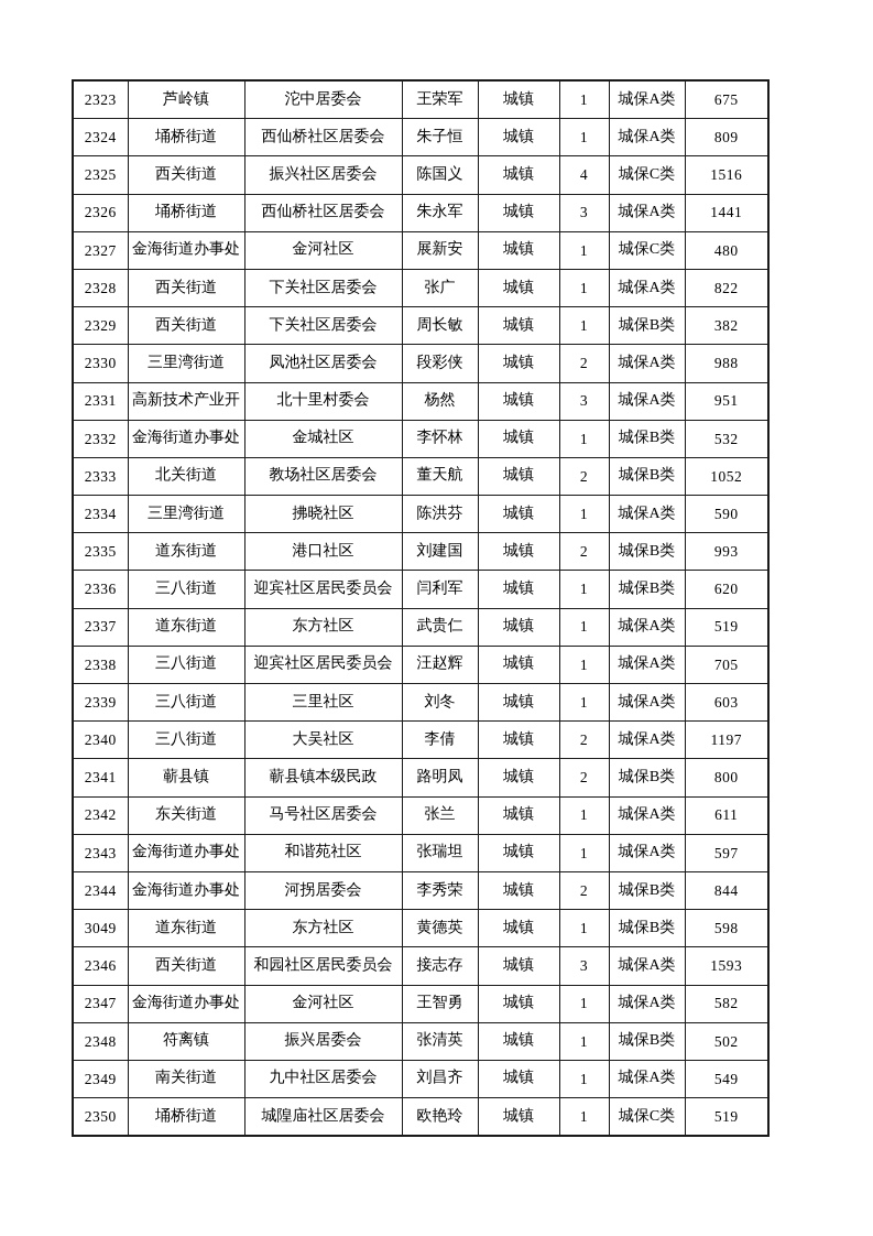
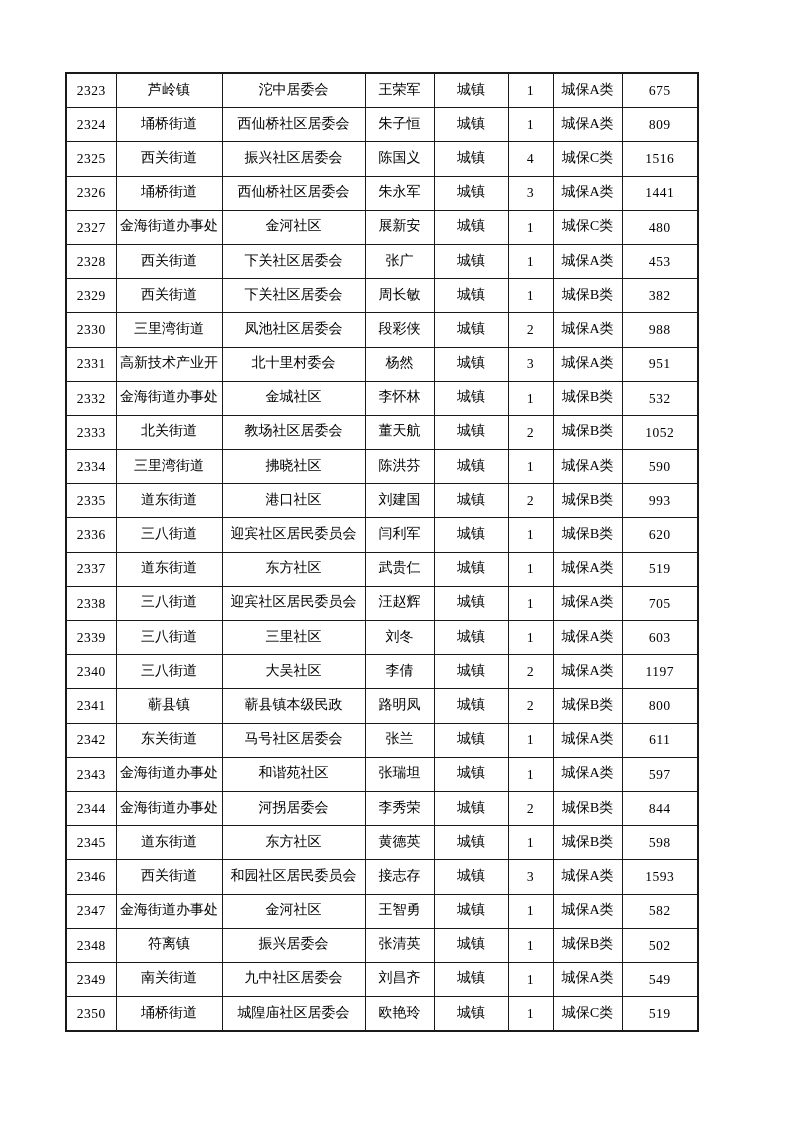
  2323	芦岭镇	沱中居委会	王荣军	城镇	1	城保A类	675
  2324	埇桥街道	西仙桥社区居委会	朱子恒	城镇	1	城保A类	809
  2325	西关街道	振兴社区居委会	陈国义	城镇	4	城保C类	1516
  2326	埇桥街道	西仙桥社区居委会	朱永军	城镇	3	城保A类	1441
  2327	金海街道办事处	金河社区	展新安	城镇	1	城保C类	480
- 2328	西关街道	下关社区居委会	张广	城镇	1	城保A类	822
+ 2328	西关街道	下关社区居委会	张广	城镇	1	城保A类	453
  2329	西关街道	下关社区居委会	周长敏	城镇	1	城保B类	382
  2330	三里湾街道	凤池社区居委会	段彩侠	城镇	2	城保A类	988
  2331	高新技术产业开	北十里村委会	杨然	城镇	3	城保A类	951
  2332	金海街道办事处	金城社区	李怀林	城镇	1	城保B类	532
  2333	北关街道	教场社区居委会	董天航	城镇	2	城保B类	1052
  2334	三里湾街道	拂晓社区	陈洪芬	城镇	1	城保A类	590
  2335	道东街道	港口社区	刘建国	城镇	2	城保B类	993
  2336	三八街道	迎宾社区居民委员会	闫利军	城镇	1	城保B类	620
  2337	道东街道	东方社区	武贵仁	城镇	1	城保A类	519
  2338	三八街道	迎宾社区居民委员会	汪赵辉	城镇	1	城保A类	705
  2339	三八街道	三里社区	刘冬	城镇	1	城保A类	603
  2340	三八街道	大吴社区	李倩	城镇	2	城保A类	1197
  2341	蕲县镇	蕲县镇本级民政	路明凤	城镇	2	城保B类	800
  2342	东关街道	马号社区居委会	张兰	城镇	1	城保A类	611
  2343	金海街道办事处	和谐苑社区	张瑞坦	城镇	1	城保A类	597
  2344	金海街道办事处	河拐居委会	李秀荣	城镇	2	城保B类	844
- 3049	道东街道	东方社区	黄德英	城镇	1	城保B类	598
+ 2345	道东街道	东方社区	黄德英	城镇	1	城保B类	598
  2346	西关街道	和园社区居民委员会	接志存	城镇	3	城保A类	1593
  2347	金海街道办事处	金河社区	王智勇	城镇	1	城保A类	582
  2348	符离镇	振兴居委会	张清英	城镇	1	城保B类	502
  2349	南关街道	九中社区居委会	刘昌齐	城镇	1	城保A类	549
  2350	埇桥街道	城隍庙社区居委会	欧艳玲	城镇	1	城保C类	519
